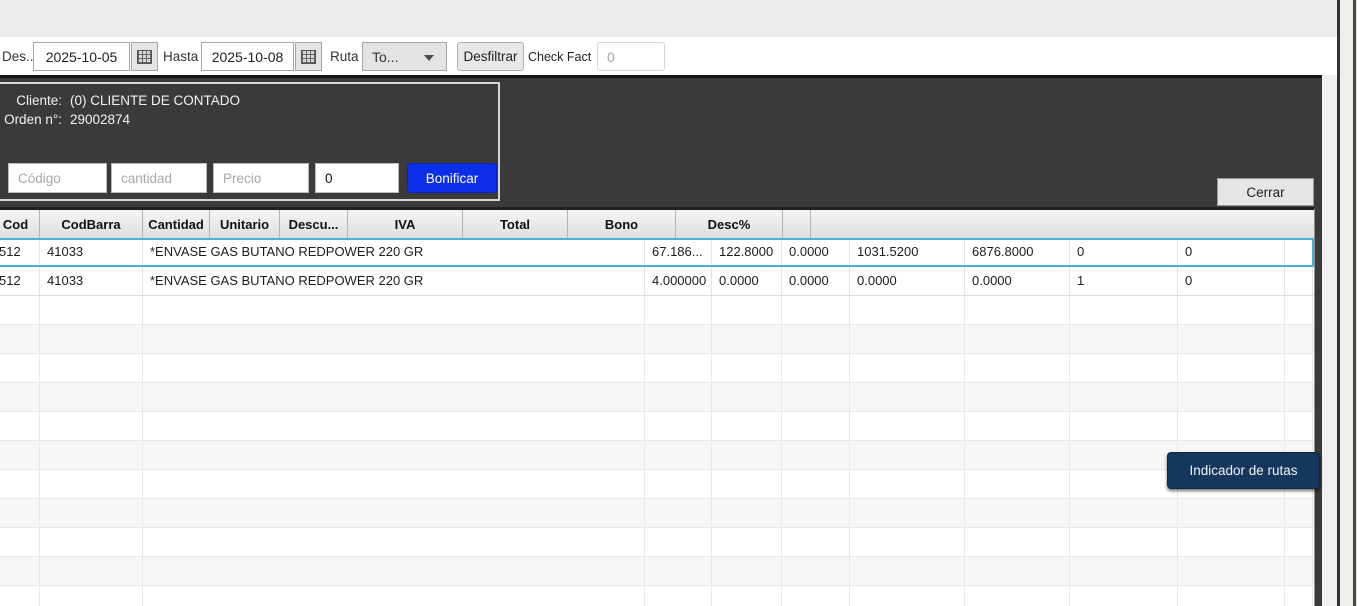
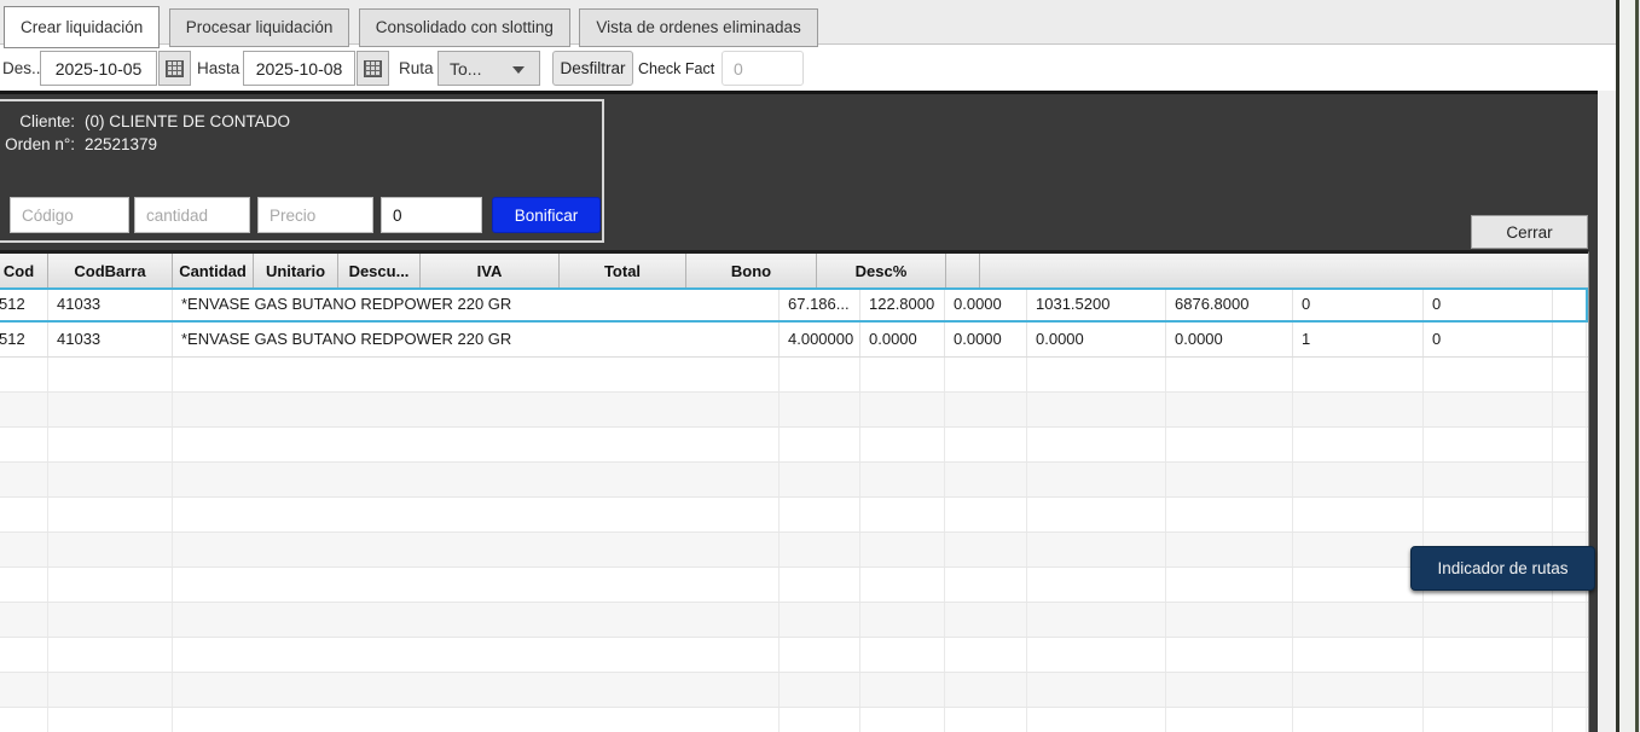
+ Crear liquidación Procesar liquidación Consolidado con slotting Vista de ordenes eliminadas
  Des..
  2025-10-05
  Hasta
  2025-10-08
  Ruta
  To...
  Desfiltrar
  Check Fact
  0
  Cliente: (0) CLIENTE DE CONTADO
- Orden n°: 29002874
+ Orden n°: 22521379
  Código
  cantidad
  Precio
  0
  Bonificar
  Cerrar
  Cod
  CodBarra
  Cantidad
  Unitario
  Descu...
  IVA
  Total
  Bono
  Desc%
  512
  41033
  *ENVASE GAS BUTANO REDPOWER 220 GR
  67.186...
  122.8000
  0.0000
  1031.5200
  6876.8000
  0
  0
  512
  41033
  *ENVASE GAS BUTANO REDPOWER 220 GR
  4.000000
  0.0000
  0.0000
  0.0000
  0.0000
  1
  0
  Indicador de rutas
